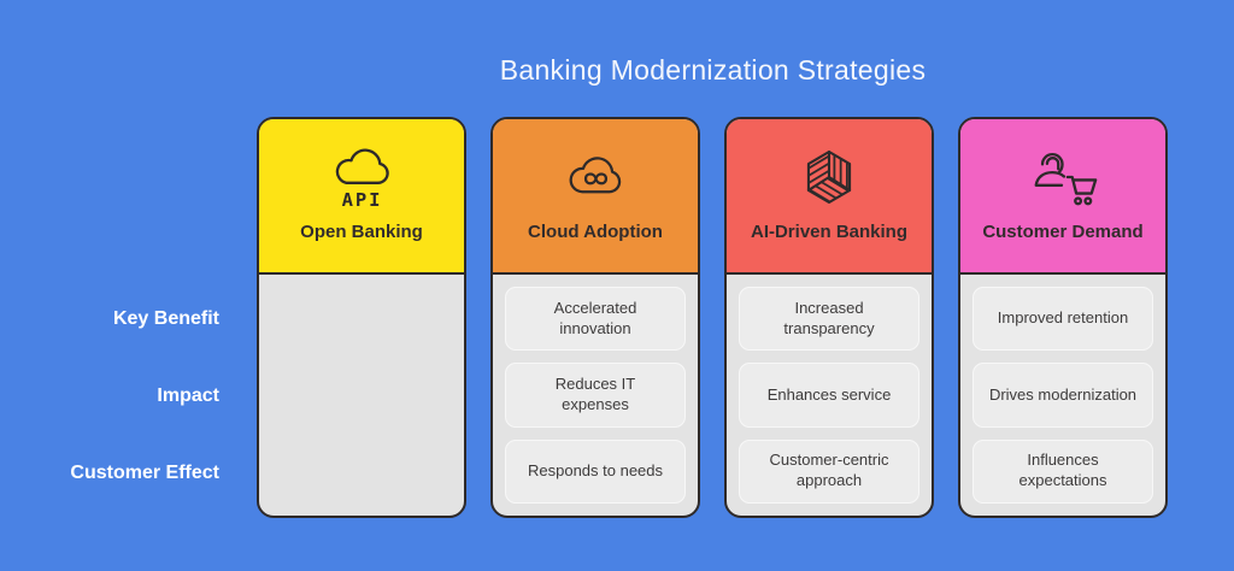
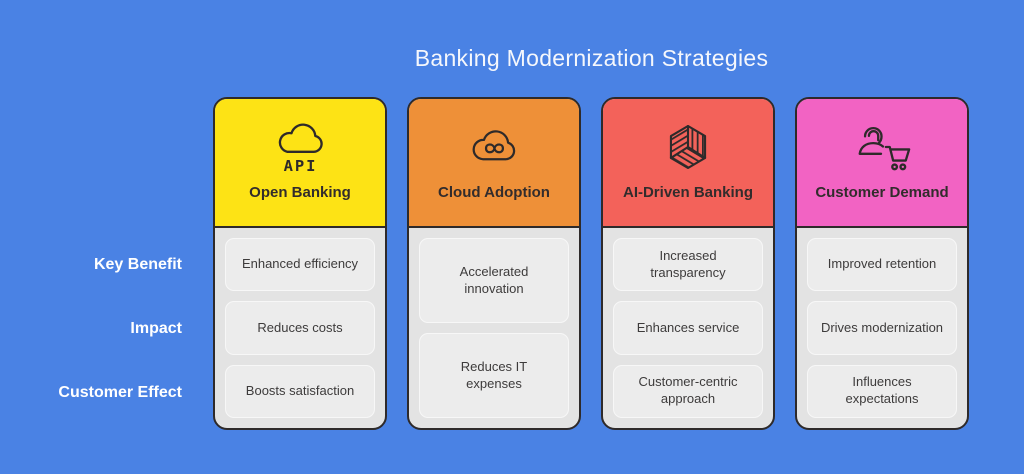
  Banking Modernization Strategies
  Key Benefit
  Impact
  Customer Effect
  API
  Open Banking
+ Enhanced efficiency
+ Reduces costs
+ Boosts satisfaction
  Cloud Adoption
  Accelerated innovation
  Reduces IT expenses
- Responds to needs
  AI-Driven Banking
  Increased transparency
  Enhances service
  Customer-centric approach
  Customer Demand
  Improved retention
  Drives modernization
  Influences expectations
